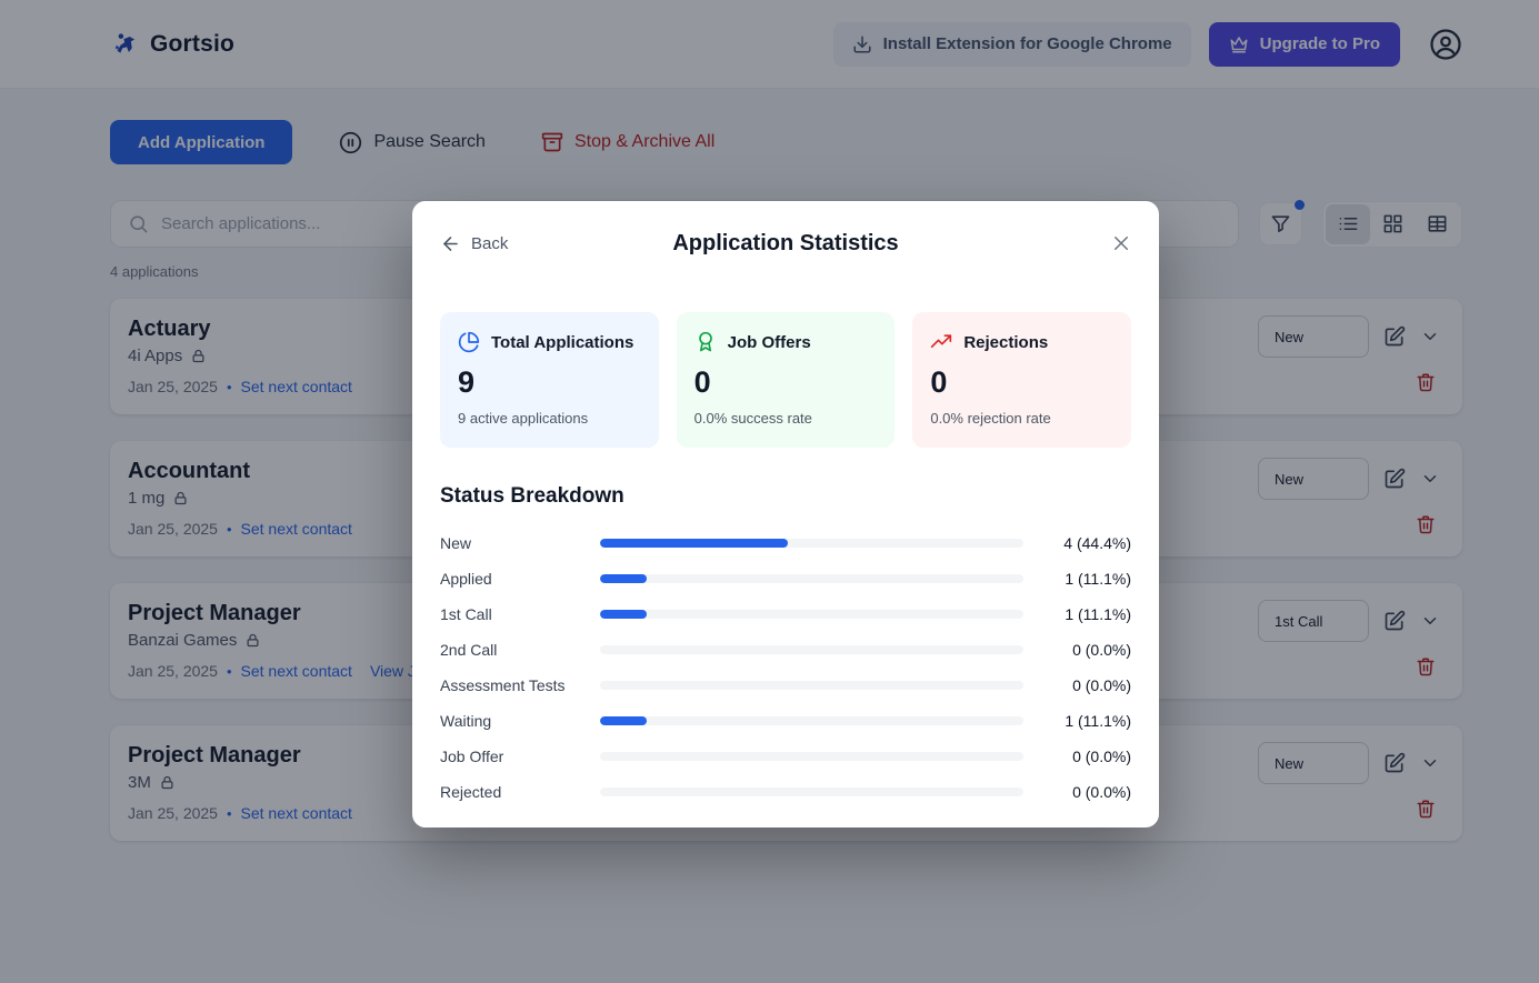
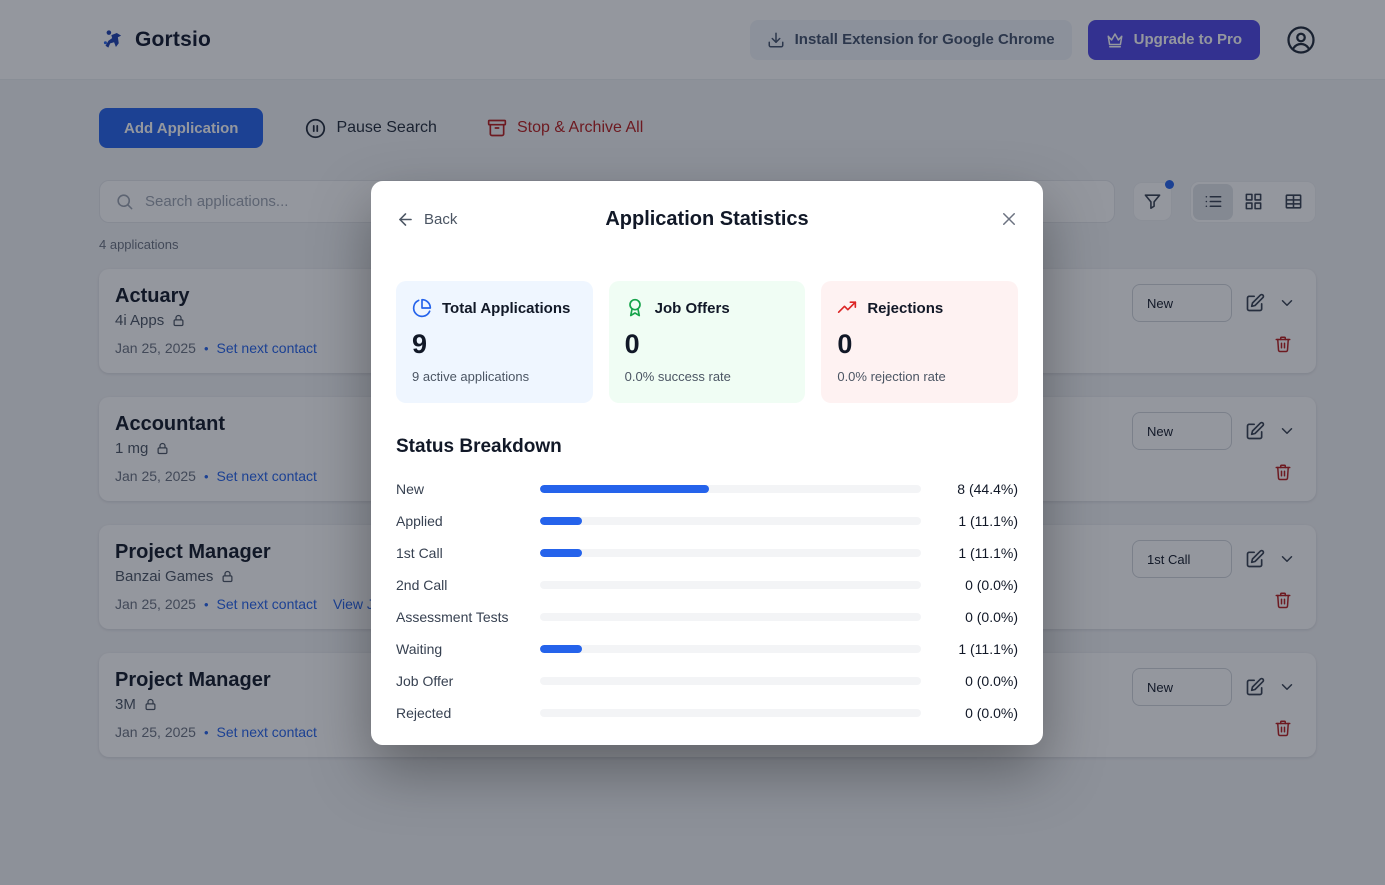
  Gortsio
  Install Extension for Google Chrome
  Upgrade to Pro
  Add Application
  Pause Search
  Stop & Archive All
  Search applications...
  4 applications
  Actuary
  4i Apps
  Jan 25, 2025
  •
  Set next contact
  New
  Accountant
  1 mg
  Jan 25, 2025
  •
  Set next contact
  New
  Project Manager
  Banzai Games
  Jan 25, 2025
  •
  Set next contact
  1st Call
  Project Manager
  3M
  Jan 25, 2025
  •
  Set next contact
  New
  Back
  Application Statistics
  Total Applications
  9
  9 active applications
  Job Offers
  0
  0.0% success rate
  Rejections
  0
  0.0% rejection rate
  Status Breakdown
  New
- 4 (44.4%)
+ 8 (44.4%)
  Applied
  1 (11.1%)
  1st Call
  1 (11.1%)
  2nd Call
  0 (0.0%)
  Assessment Tests
  0 (0.0%)
  Waiting
  1 (11.1%)
  Job Offer
  0 (0.0%)
  Rejected
  0 (0.0%)
